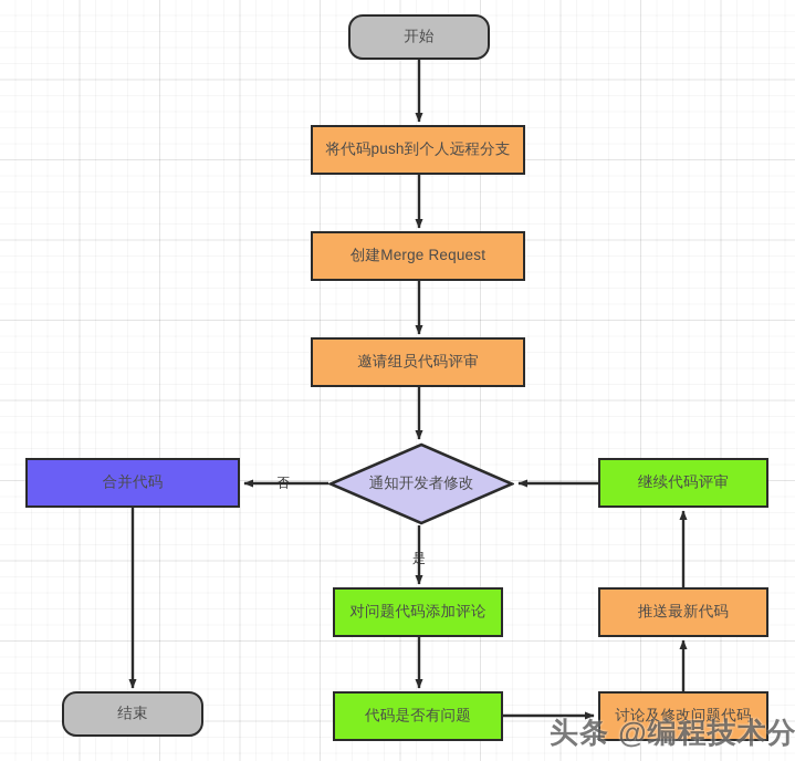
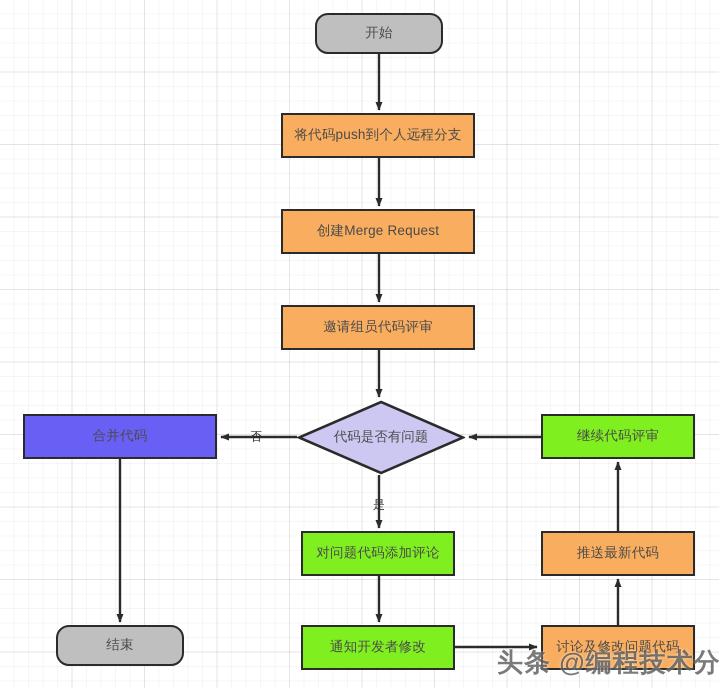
  开始
  将代码push到个人远程分支
  创建Merge Request
  邀请组员代码评审
- 通知开发者修改
+ 代码是否有问题
  合并代码
  继续代码评审
  对问题代码添加评论
  推送最新代码
- 代码是否有问题
+ 通知开发者修改
  讨论及修改问题代码
  结束
  否
  是
  头条 @编程技术分
